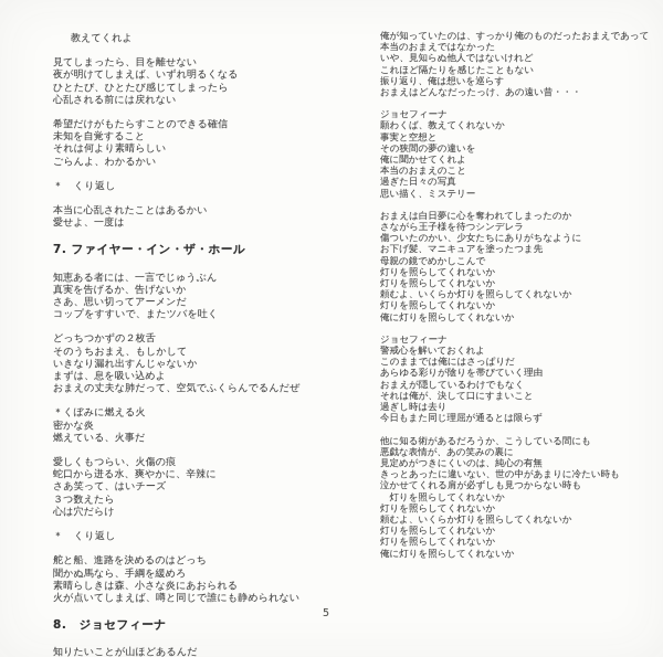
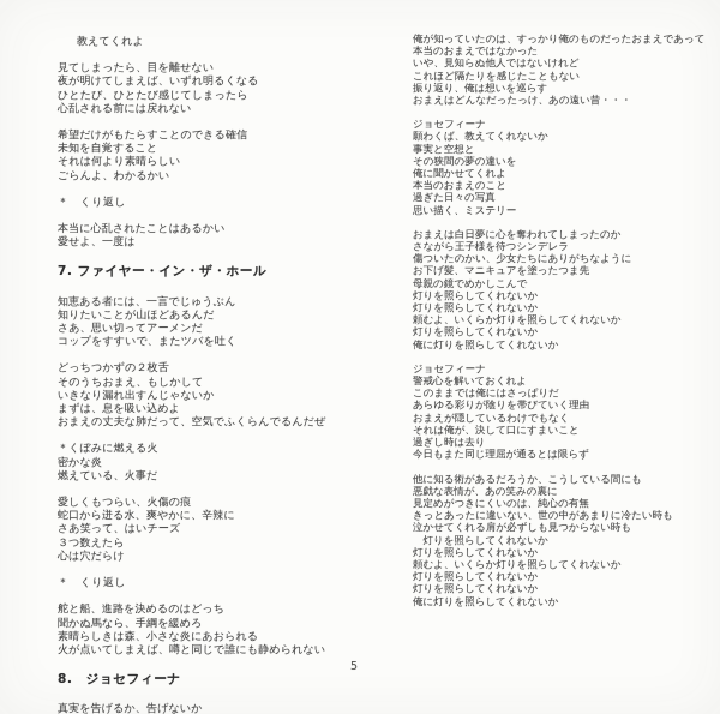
  教えてくれよ
  見てしまったら、目を離せない
  夜が明けてしまえば、いずれ明るくなる
  ひとたび、ひとたび感じてしまったら
  心乱される前には戻れない
  希望だけがもたらすことのできる確信
  未知を自覚すること
  それは何より素晴らしい
  ごらんよ、わかるかい
  ＊ くり返し
  本当に心乱されたことはあるかい
  愛せよ、一度は
  7. ファイヤー・イン・ザ・ホール
  知恵ある者には、一言でじゅうぶん
- 真実を告げるか、告げないか
+ 知りたいことが山ほどあるんだ
  さあ、思い切ってアーメンだ
  コップをすすいで、またツバを吐く
  どっちつかずの２枚舌
  そのうちおまえ、もしかして
  いきなり漏れ出すんじゃないか
  まずは、息を吸い込めよ
  おまえの丈夫な肺だって、空気でふくらんでるんだぜ
  ＊くぼみに燃える火
  密かな炎
  燃えている、火事だ
  愛しくもつらい、火傷の痕
  蛇口から迸る水、爽やかに、辛辣に
  さあ笑って、はいチーズ
  ３つ数えたら
  心は穴だらけ
  ＊ くり返し
  舵と船、進路を決めるのはどっち
  聞かぬ馬なら、手綱を緩めろ
  素晴らしきは森、小さな炎にあおられる
  火が点いてしまえば、噂と同じで誰にも静められない
  8. ジョセフィーナ
- 知りたいことが山ほどあるんだ
+ 真実を告げるか、告げないか
  俺が知っていたのは、すっかり俺のものだったおまえであって
  本当のおまえではなかった
  いや、見知らぬ他人ではないけれど
  これほど隔たりを感じたこともない
  振り返り、俺は想いを巡らす
  おまえはどんなだったっけ、あの遠い昔・・・
  ジョセフィーナ
  願わくば、教えてくれないか
  事実と空想と
  その狭間の夢の違いを
  俺に聞かせてくれよ
  本当のおまえのこと
  過ぎた日々の写真
  思い描く、ミステリー
  おまえは白日夢に心を奪われてしまったのか
  さながら王子様を待つシンデレラ
  傷ついたのかい、少女たちにありがちなように
  お下げ髪、マニキュアを塗ったつま先
  母親の鏡でめかしこんで
  灯りを照らしてくれないか
  灯りを照らしてくれないか
  頼むよ、いくらか灯りを照らしてくれないか
  灯りを照らしてくれないか
  俺に灯りを照らしてくれないか
  ジョセフィーナ
  警戒心を解いておくれよ
  このままでは俺にはさっぱりだ
  あらゆる彩りが陰りを帯びていく理由
  おまえが隠しているわけでもなく
  それは俺が、決して口にすまいこと
  過ぎし時は去り
  今日もまた同じ理屈が通るとは限らず
  他に知る術があるだろうか、こうしている間にも
  悪戯な表情が、あの笑みの裏に
  見定めがつきにくいのは、純心の有無
  きっとあったに違いない、世の中があまりに冷たい時も
  泣かせてくれる肩が必ずしも見つからない時も
  灯りを照らしてくれないか
  灯りを照らしてくれないか
  頼むよ、いくらか灯りを照らしてくれないか
  灯りを照らしてくれないか
  灯りを照らしてくれないか
  俺に灯りを照らしてくれないか
  5
